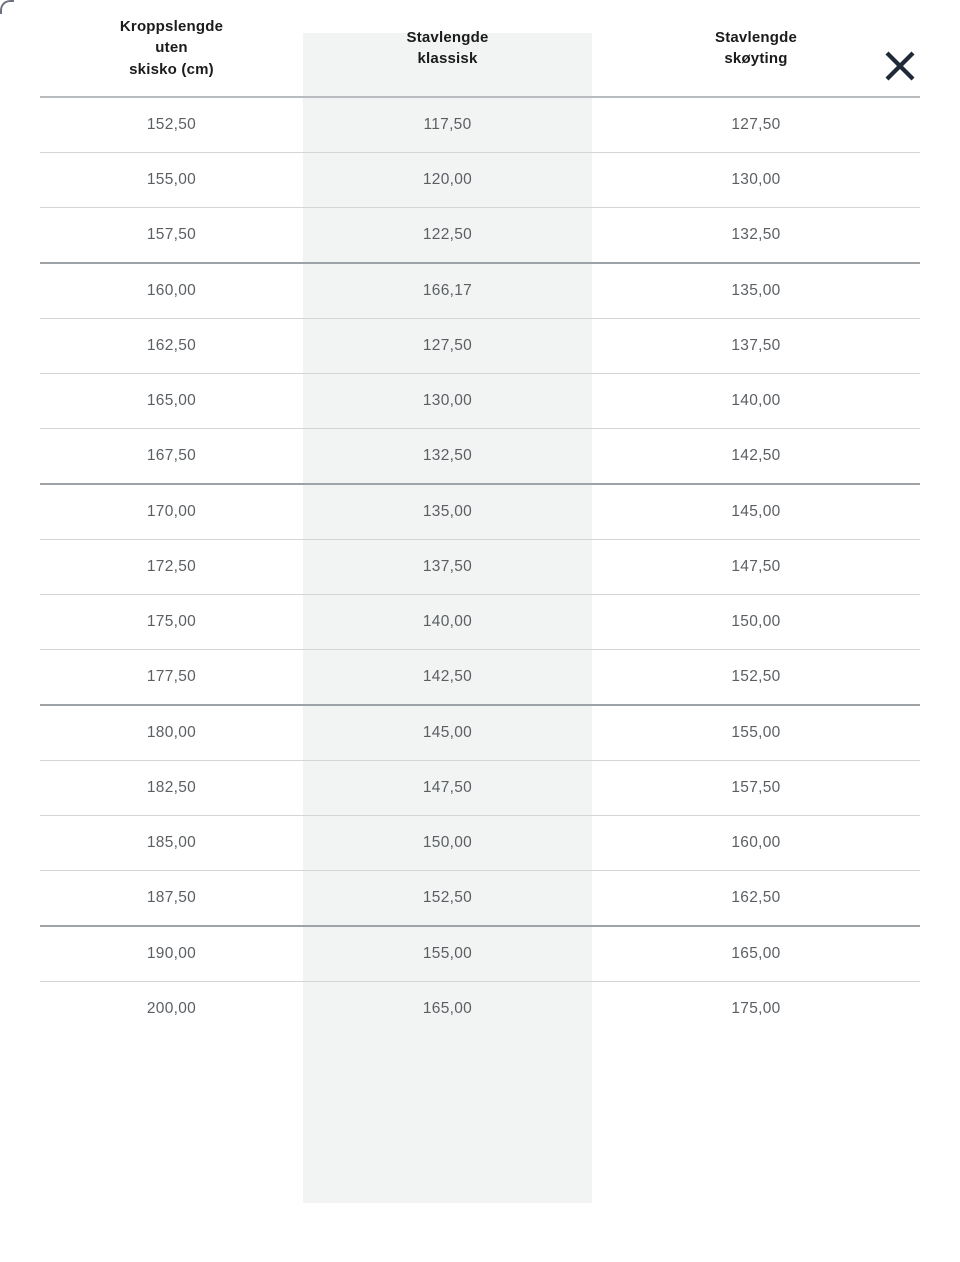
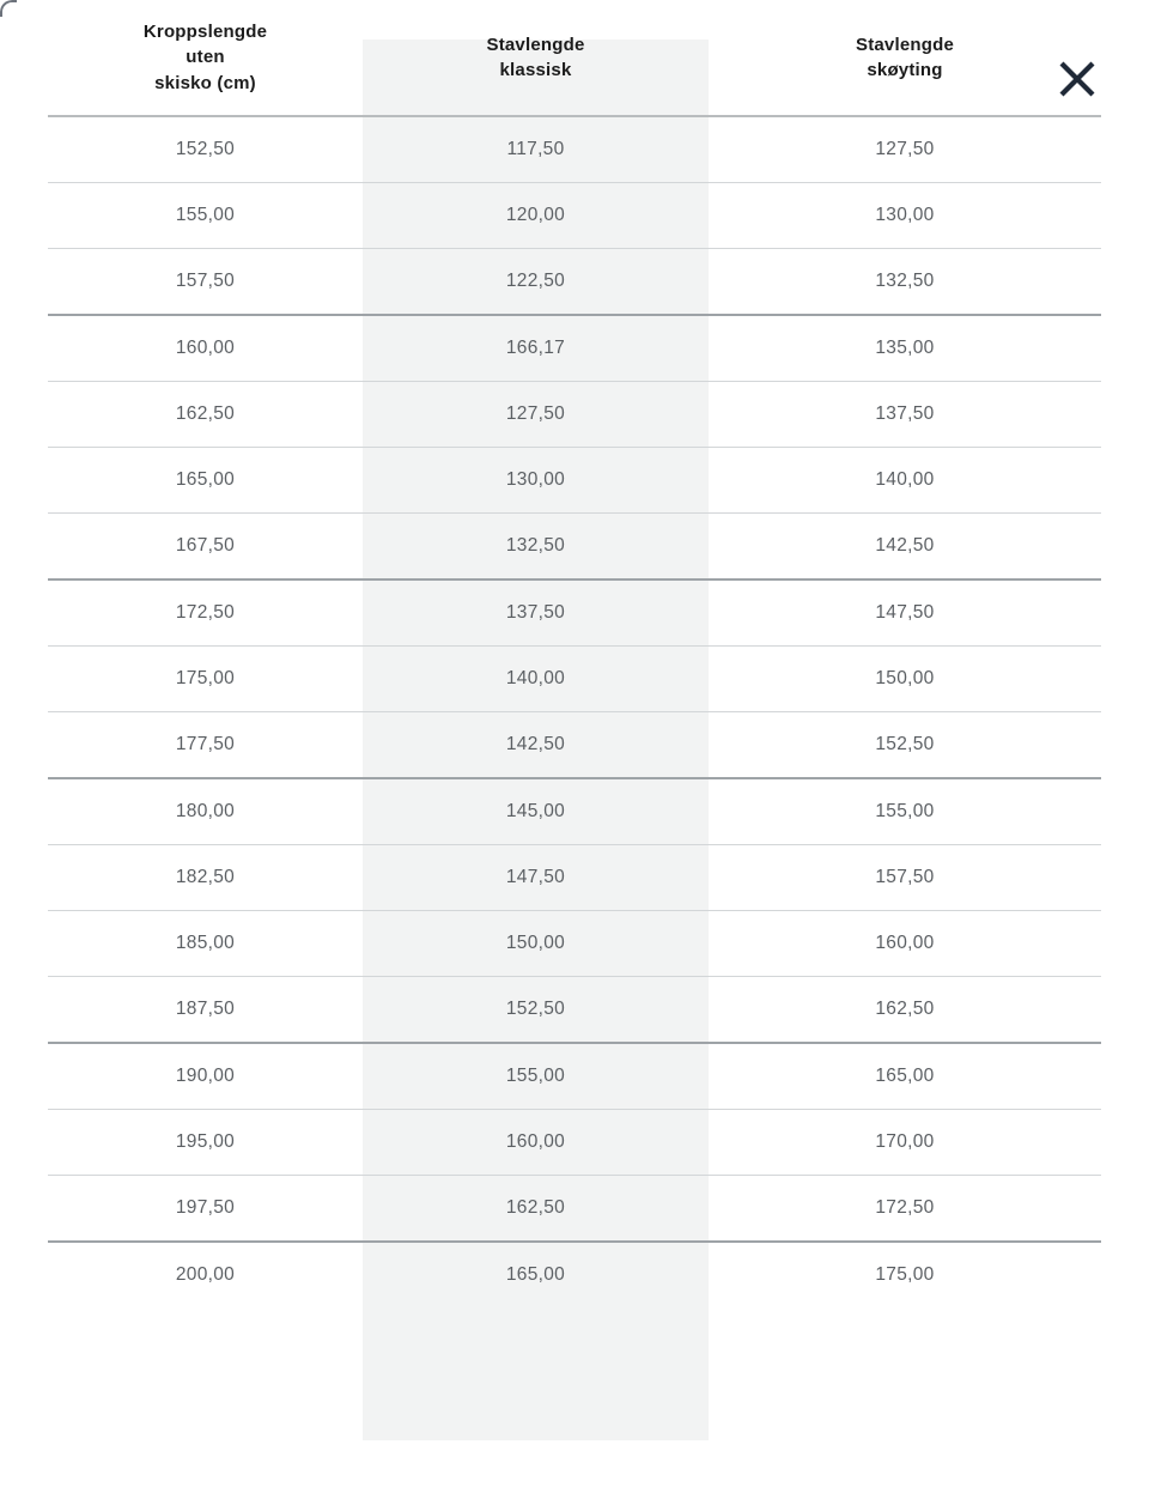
  Kroppslengde uten skisko (cm)	Stavlengde klassisk	Stavlengde skøyting
  152,50	117,50	127,50
  155,00	120,00	130,00
  157,50	122,50	132,50
  160,00	166,17	135,00
  162,50	127,50	137,50
  165,00	130,00	140,00
  167,50	132,50	142,50
- 170,00	135,00	145,00
  172,50	137,50	147,50
  175,00	140,00	150,00
  177,50	142,50	152,50
  180,00	145,00	155,00
  182,50	147,50	157,50
  185,00	150,00	160,00
  187,50	152,50	162,50
  190,00	155,00	165,00
+ 195,00	160,00	170,00
+ 197,50	162,50	172,50
  200,00	165,00	175,00
